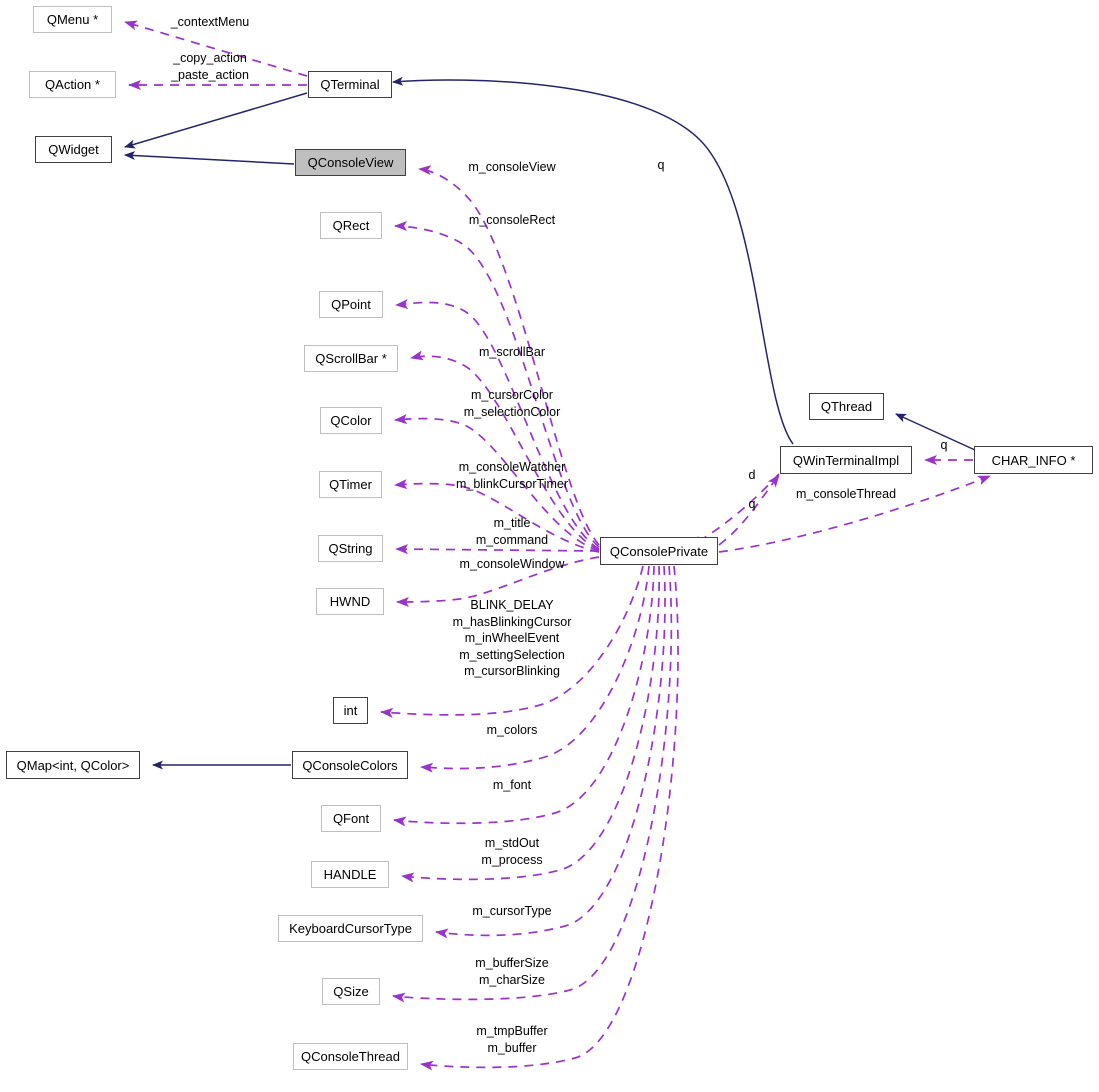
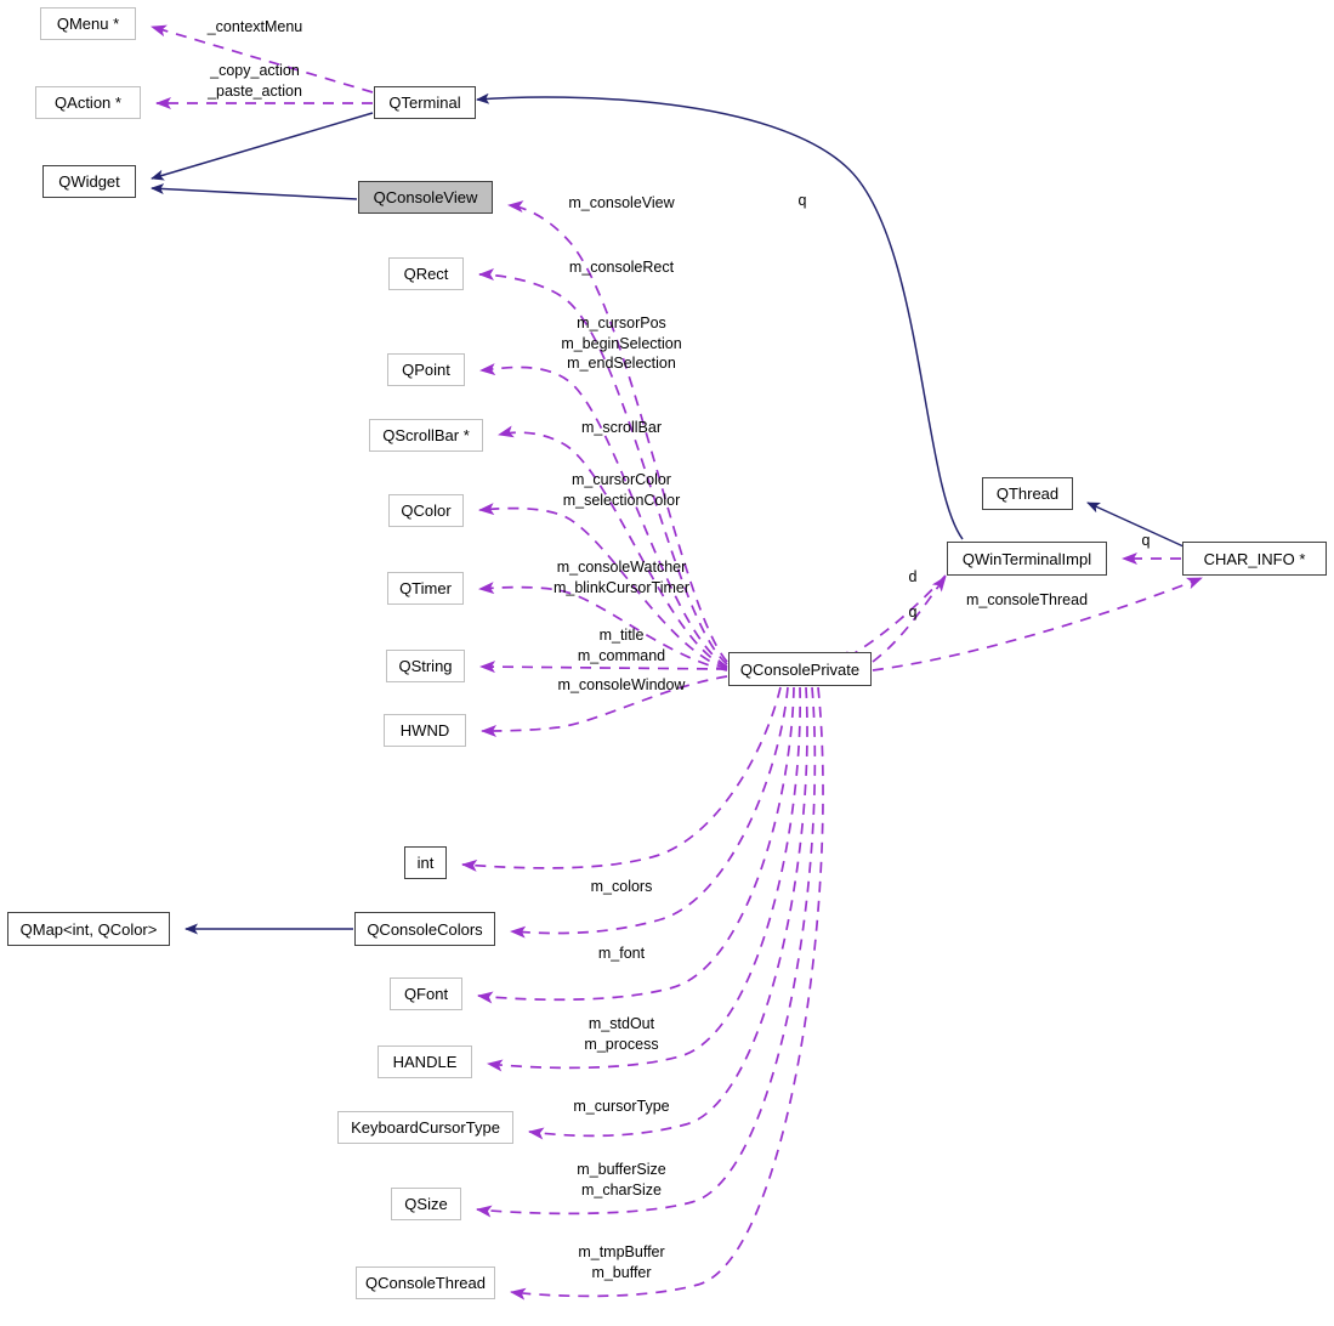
  QMenu *
  QAction *
  QTerminal
  QWidget
  QConsoleView
  QRect
  QPoint
  QScrollBar *
  QColor
  QTimer
  QString
  HWND
  int
  QMap<int, QColor>
  QConsoleColors
  QFont
  HANDLE
  KeyboardCursorType
  QSize
  QConsoleThread
  QThread
  QWinTerminalImpl
  CHAR_INFO *
  QConsolePrivate
  _contextMenu
  _copy_action
  _paste_action
  m_consoleView
  m_consoleRect
+ m_cursorPos
+ m_beginSelection
+ m_endSelection
  m_scrollBar
  m_cursorColor
  m_selectionColor
  m_consoleWatcher
  m_blinkCursorTimer
  m_title
  m_command
  m_consoleWindow
- BLINK_DELAY
- m_hasBlinkingCursor
- m_inWheelEvent
- m_settingSelection
- m_cursorBlinking
  m_colors
  m_font
  m_stdOut
  m_process
  m_cursorType
  m_bufferSize
  m_charSize
  m_tmpBuffer
  m_buffer
  q
  d
  q
  m_consoleThread
  q
